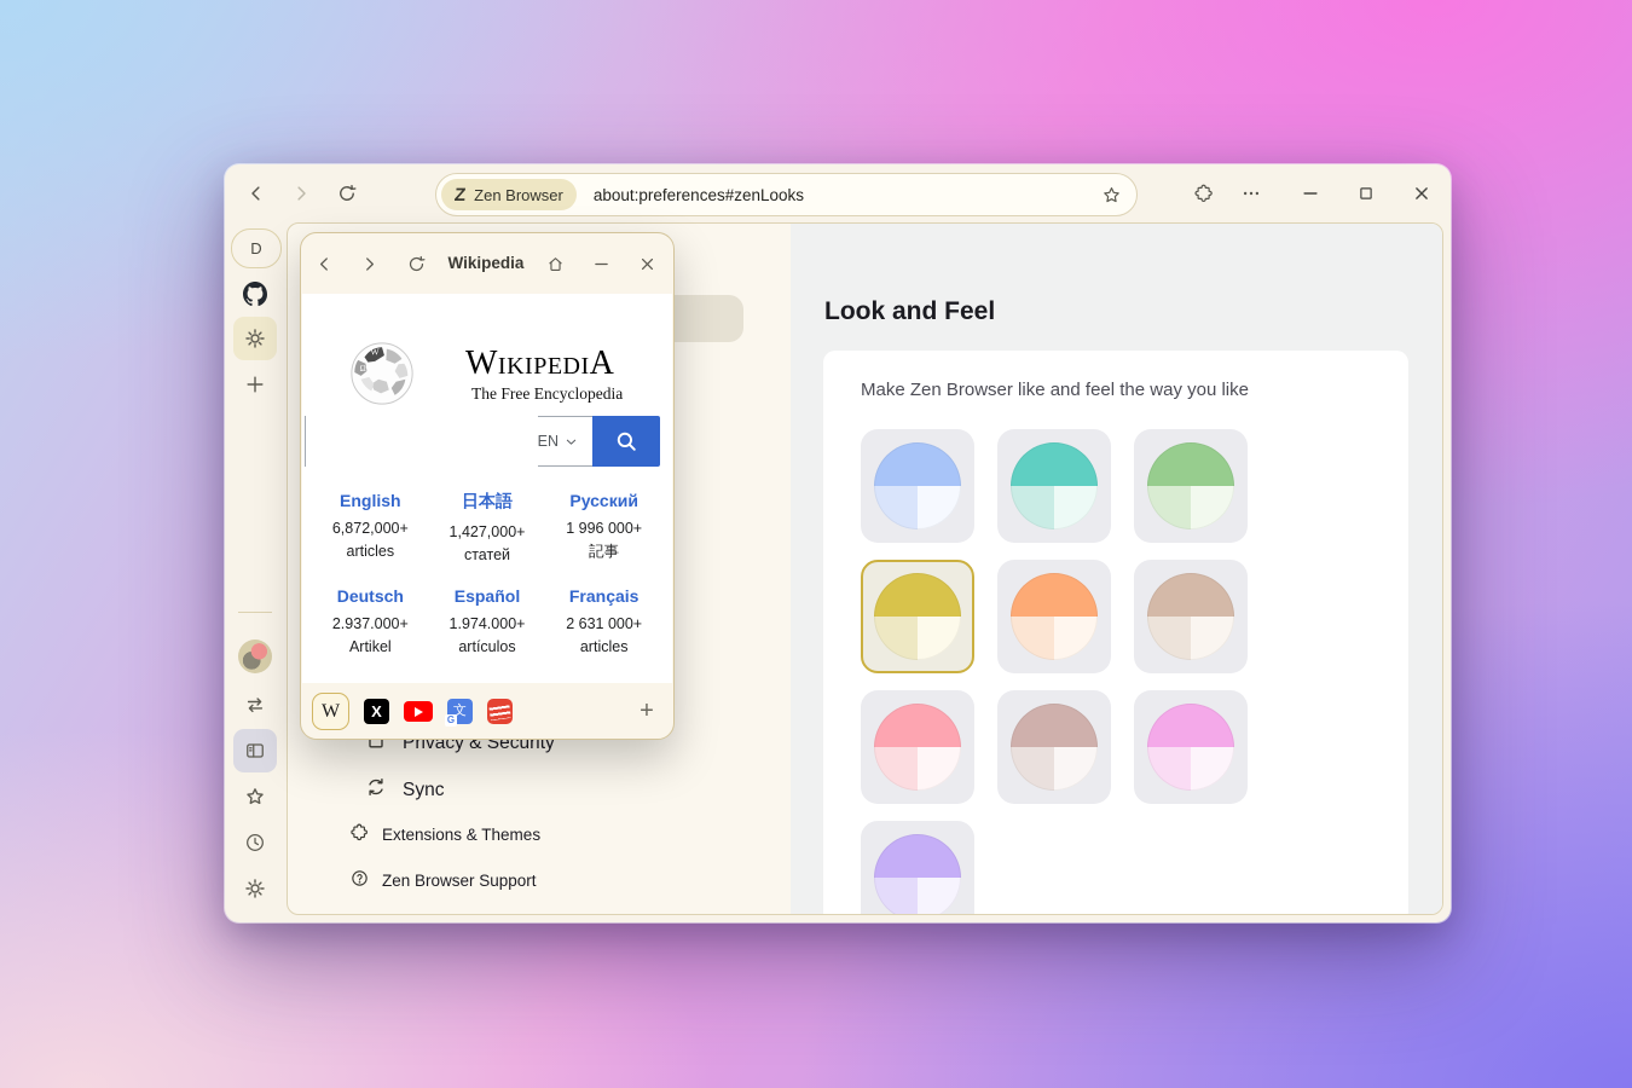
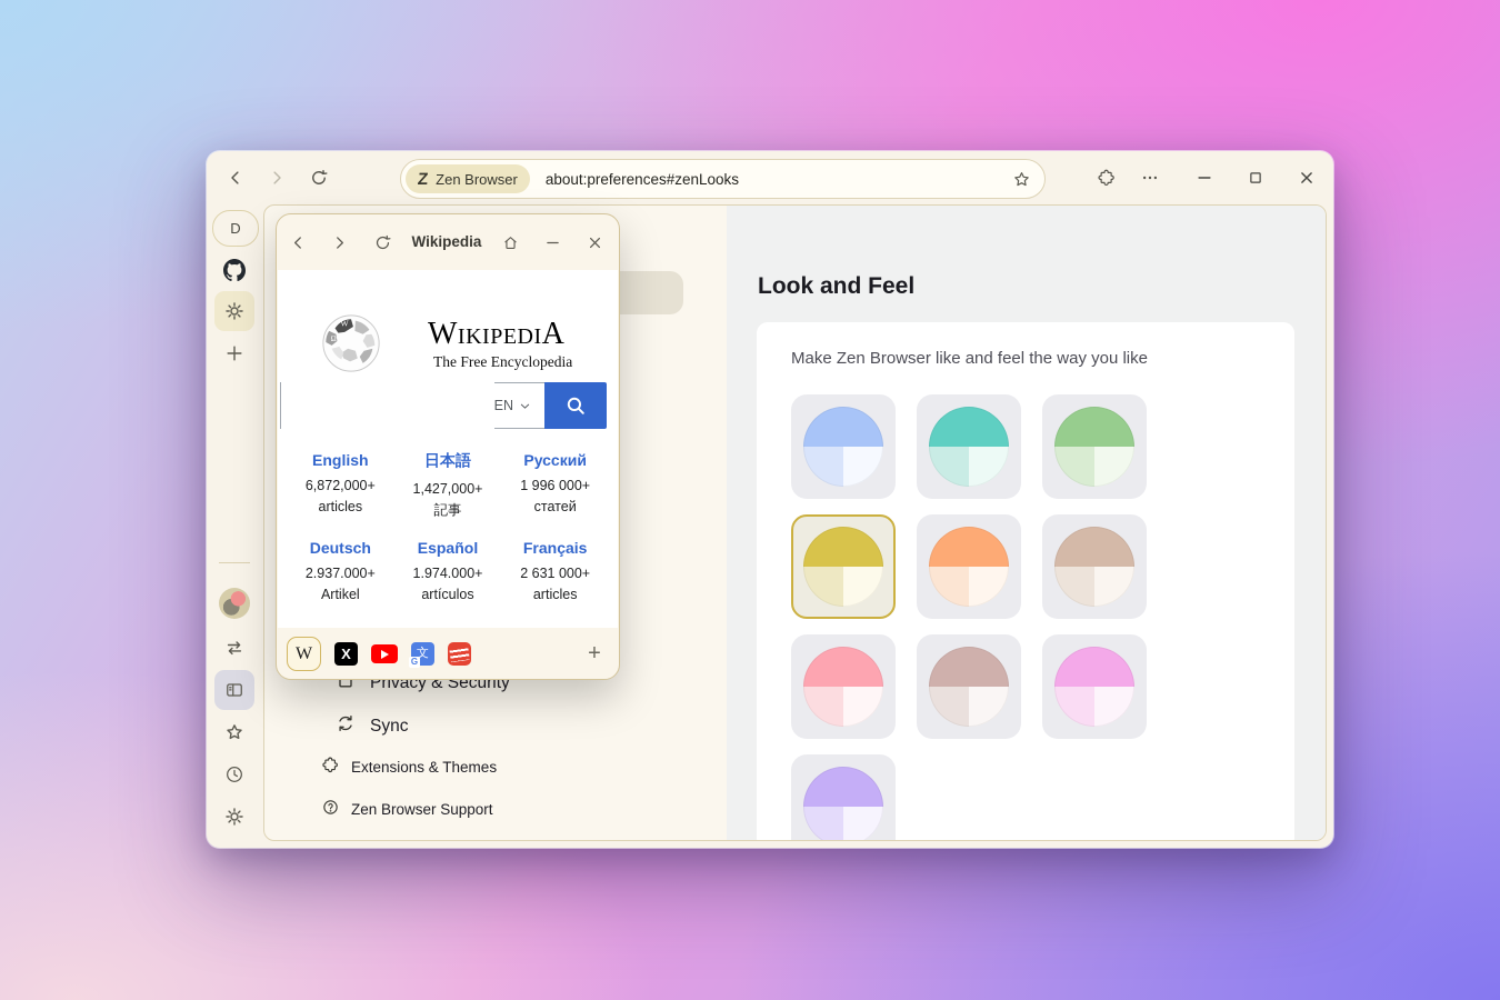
  Zen Browser
  about:preferences#zenLooks
  D
  Privacy & Security
  Sync
  Extensions & Themes
  Zen Browser Support
  Look and Feel
  Make Zen Browser like and feel the way you like
  Wikipedia
  W
  WikipediA
  The Free Encyclopedia
  EN
  English
  6,872,000+
  articles
  日本語
  1,427,000+
- статей
+ 記事
  Русский
  1 996 000+
- 記事
+ статей
  Deutsch
  2.937.000+
  Artikel
  Español
  1.974.000+
  artículos
  Français
  2 631 000+
  articles
  W
  X
  文
  G
  +
